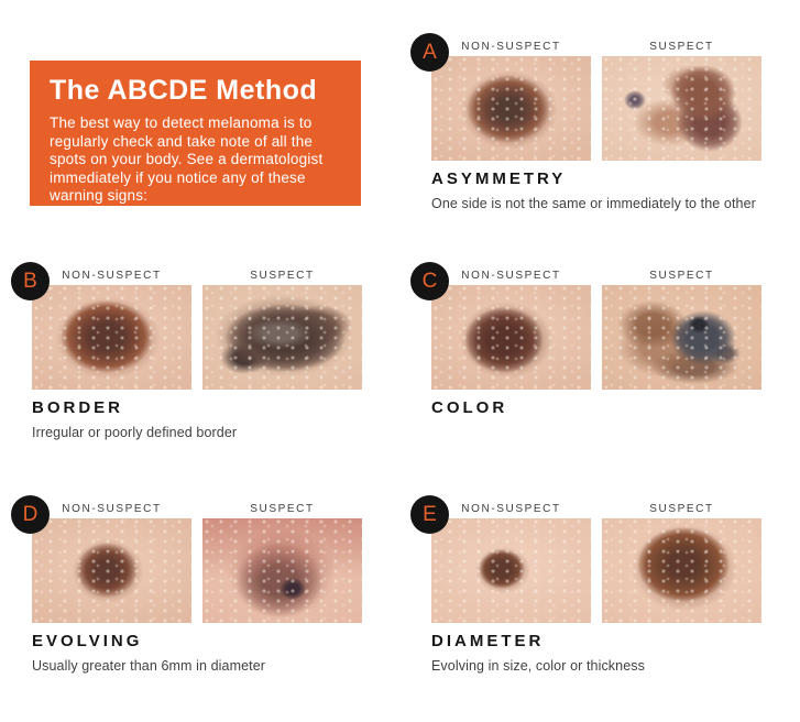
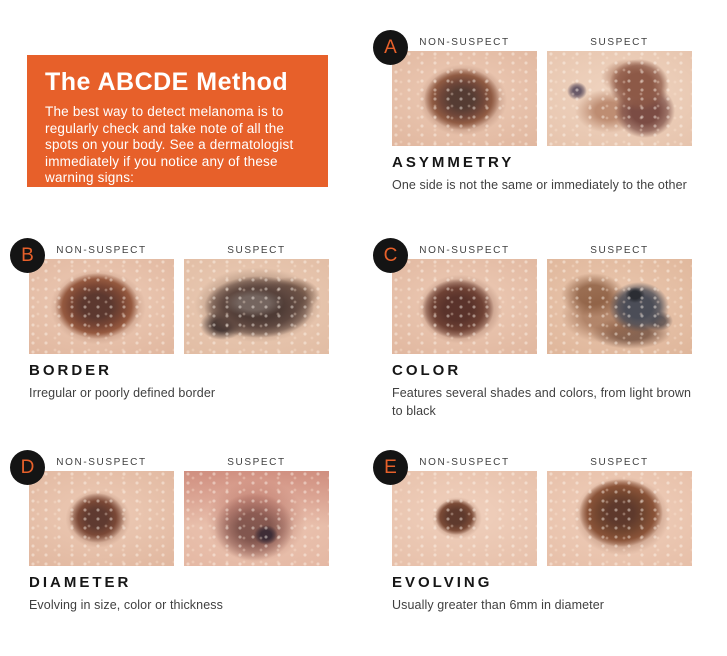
  The ABCDE Method
  The best way to detect melanoma is to regularly check and take note of all the spots on your body. See a dermatologist immediately if you notice any of these warning signs:
  A
  NON-SUSPECT
  SUSPECT
  ASYMMETRY
  One side is not the same or immediately to the other
  B
  NON-SUSPECT
  SUSPECT
  BORDER
  Irregular or poorly defined border
  C
  NON-SUSPECT
  SUSPECT
  COLOR
+ Features several shades and colors, from light brown to black
  D
  NON-SUSPECT
  SUSPECT
- EVOLVING
+ DIAMETER
- Usually greater than 6mm in diameter
+ Evolving in size, color or thickness
  E
  NON-SUSPECT
  SUSPECT
- DIAMETER
+ EVOLVING
- Evolving in size, color or thickness
+ Usually greater than 6mm in diameter
